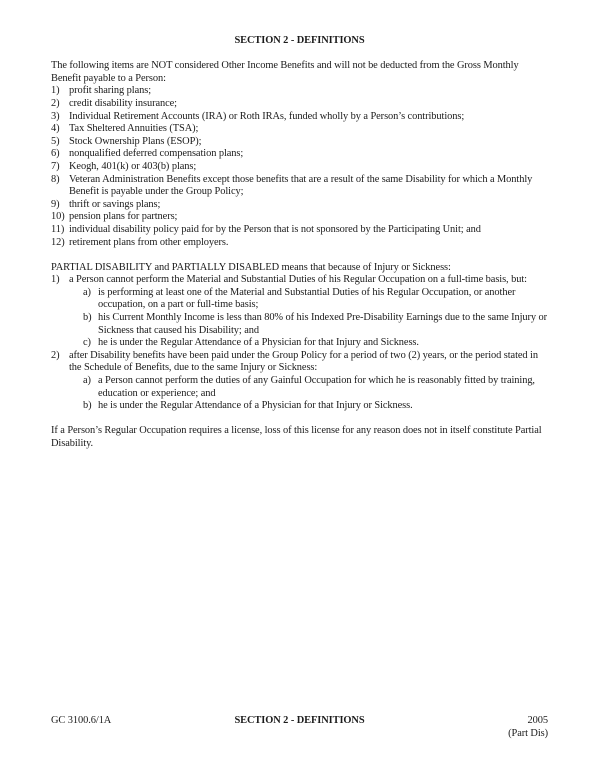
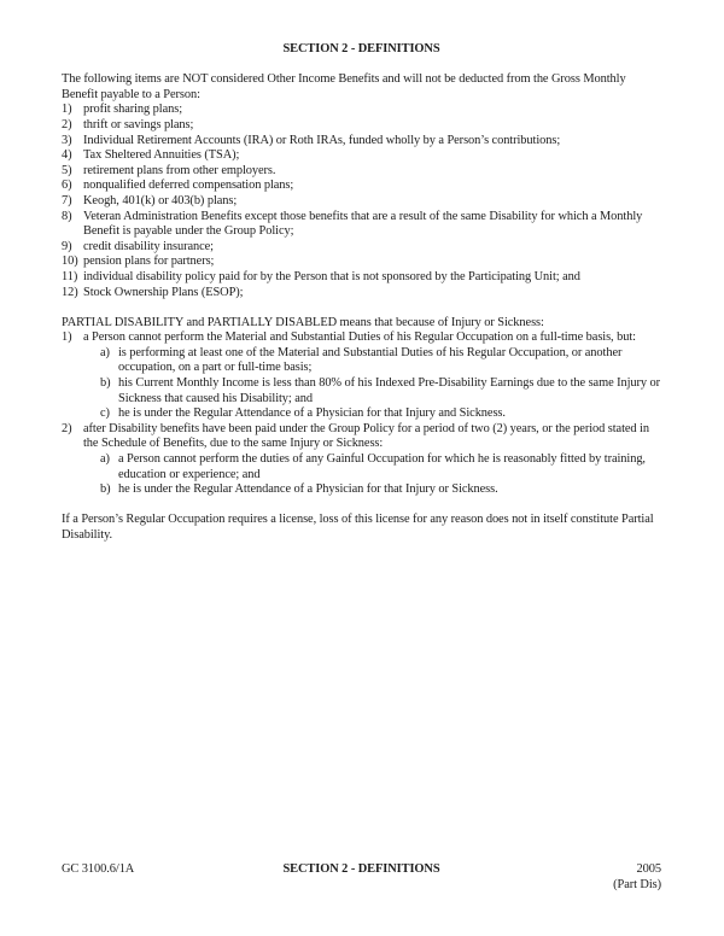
  SECTION 2 - DEFINITIONS
  The following items are NOT considered Other Income Benefits and will not be deducted from the Gross Monthly Benefit payable to a Person:
  1)
  profit sharing plans;
  2)
- credit disability insurance;
+ thrift or savings plans;
  3)
  Individual Retirement Accounts (IRA) or Roth IRAs, funded wholly by a Person’s contributions;
  4)
  Tax Sheltered Annuities (TSA);
  5)
- Stock Ownership Plans (ESOP);
+ retirement plans from other employers.
  6)
  nonqualified deferred compensation plans;
  7)
  Keogh, 401(k) or 403(b) plans;
  8)
  Veteran Administration Benefits except those benefits that are a result of the same Disability for which a Monthly Benefit is payable under the Group Policy;
  9)
- thrift or savings plans;
+ credit disability insurance;
  10)
  pension plans for partners;
  11)
  individual disability policy paid for by the Person that is not sponsored by the Participating Unit; and
  12)
- retirement plans from other employers.
+ Stock Ownership Plans (ESOP);
  PARTIAL DISABILITY and PARTIALLY DISABLED means that because of Injury or Sickness:
  1)
  a Person cannot perform the Material and Substantial Duties of his Regular Occupation on a full-time basis, but:
  a)
  is performing at least one of the Material and Substantial Duties of his Regular Occupation, or another occupation, on a part or full-time basis;
  b)
  his Current Monthly Income is less than 80% of his Indexed Pre-Disability Earnings due to the same Injury or Sickness that caused his Disability; and
  c)
  he is under the Regular Attendance of a Physician for that Injury and Sickness.
  2)
  after Disability benefits have been paid under the Group Policy for a period of two (2) years, or the period stated in the Schedule of Benefits, due to the same Injury or Sickness:
  a)
  a Person cannot perform the duties of any Gainful Occupation for which he is reasonably fitted by training, education or experience; and
  b)
  he is under the Regular Attendance of a Physician for that Injury or Sickness.
  If a Person’s Regular Occupation requires a license, loss of this license for any reason does not in itself constitute Partial Disability.
  GC 3100.6/1A
  SECTION 2 - DEFINITIONS
  2005
  (Part Dis)
